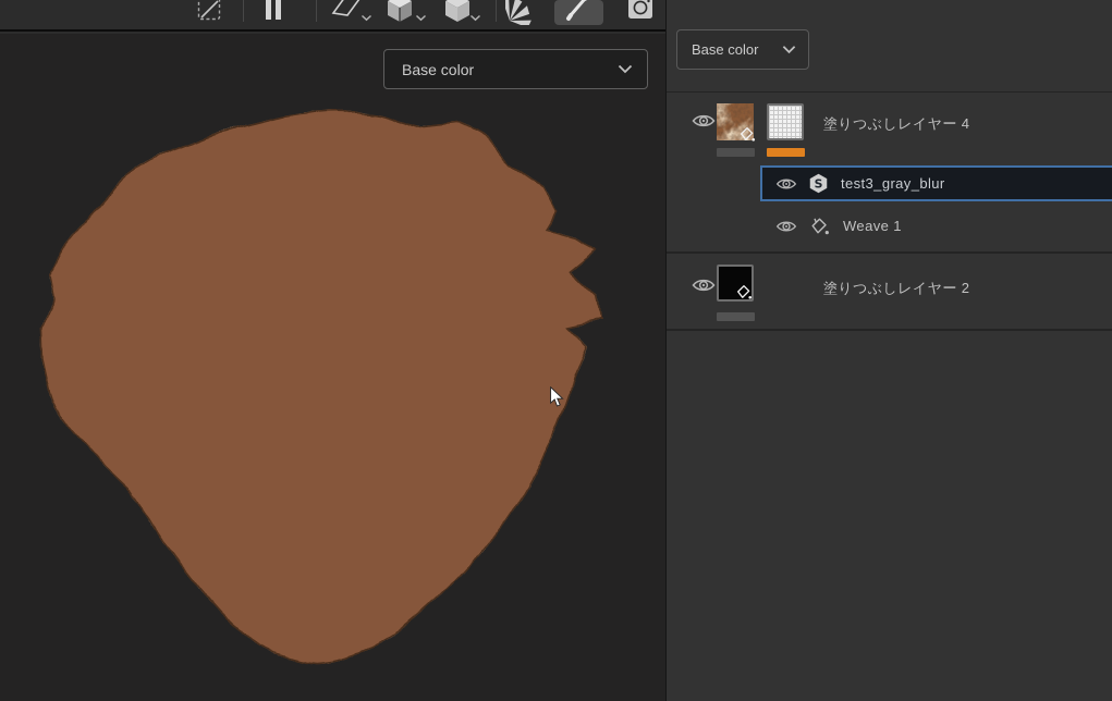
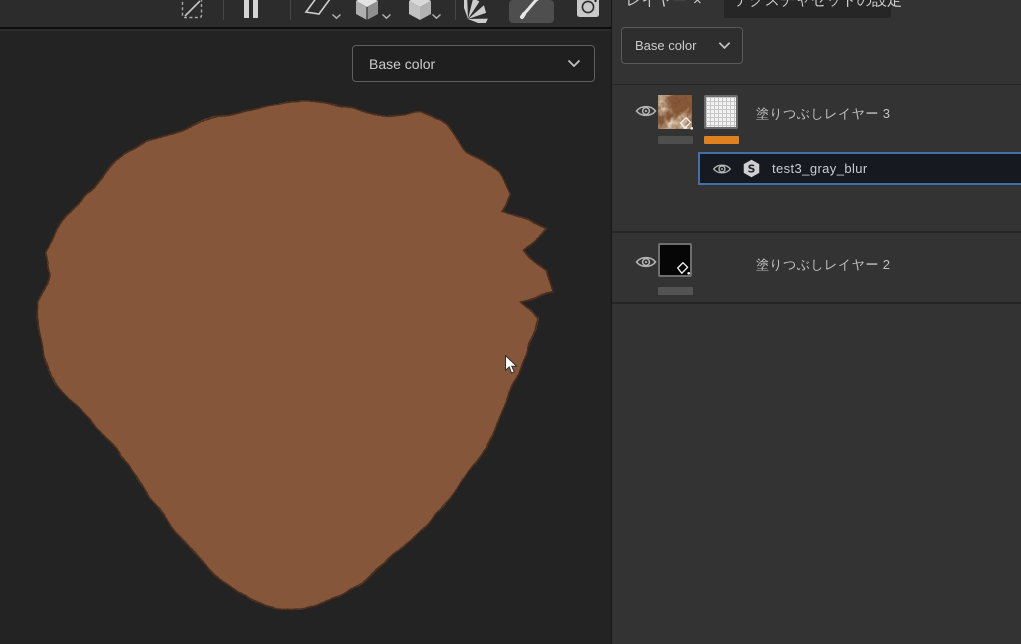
  Base color
+ レイヤー
+ ×
+ テクスチャセットの設定
  Base color
- 塗りつぶしレイヤー 4
+ 塗りつぶしレイヤー 3
  S
  test3_gray_blur
- Weave 1
  塗りつぶしレイヤー 2
